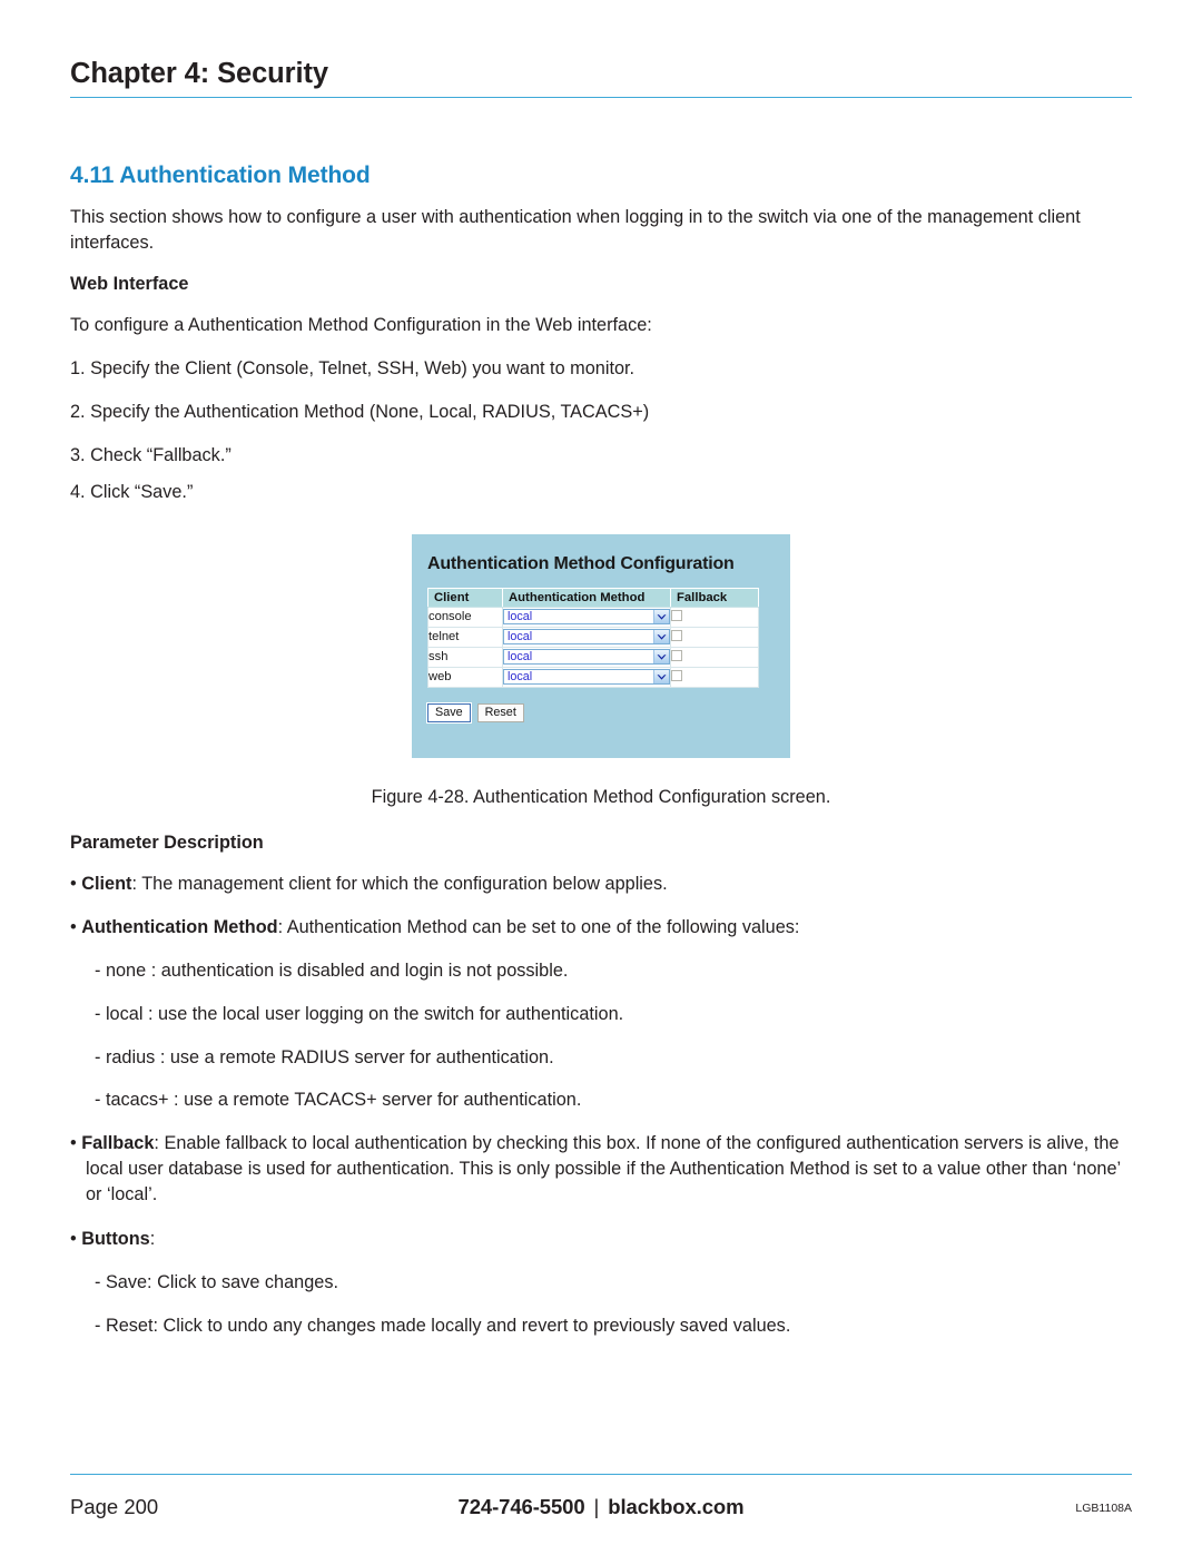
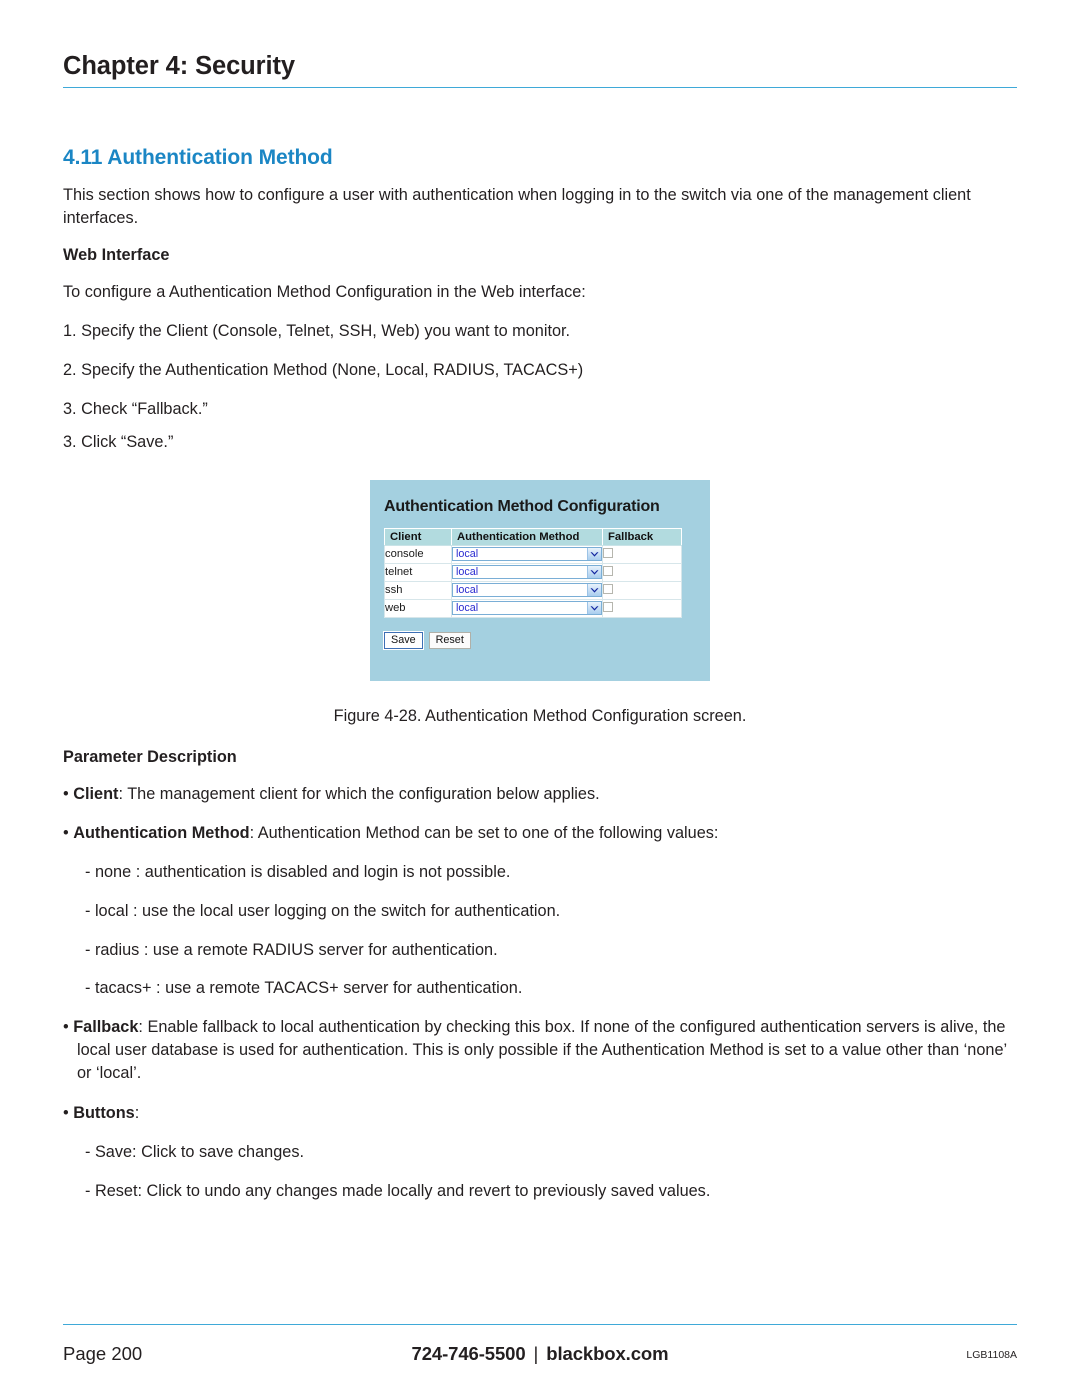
  Chapter 4: Security
  4.11 Authentication Method
  This section shows how to configure a user with authentication when logging in to the switch via one of the management client interfaces.
  Web Interface
  To configure a Authentication Method Configuration in the Web interface:
  1. Specify the Client (Console, Telnet, SSH, Web) you want to monitor.
  2. Specify the Authentication Method (None, Local, RADIUS, TACACS+)
  3. Check “Fallback.”
- 4. Click “Save.”
+ 3. Click “Save.”
  Authentication Method Configuration
  Client	Authentication Method	Fallback
  console	local
  telnet	local
  ssh	local
  web	local
  Save
  Reset
  Figure 4-28. Authentication Method Configuration screen.
  Parameter Description
  • Client: The management client for which the configuration below applies.
  • Authentication Method: Authentication Method can be set to one of the following values:
  - none : authentication is disabled and login is not possible.
  - local : use the local user logging on the switch for authentication.
  - radius : use a remote RADIUS server for authentication.
  - tacacs+ : use a remote TACACS+ server for authentication.
  • Fallback: Enable fallback to local authentication by checking this box. If none of the configured authentication servers is alive, the local user database is used for authentication. This is only possible if the Authentication Method is set to a value other than ‘none’ or ‘local’.
  • Buttons:
  - Save: Click to save changes.
  - Reset: Click to undo any changes made locally and revert to previously saved values.
  Page 200
  724-746-5500 | blackbox.com
  LGB1108A
